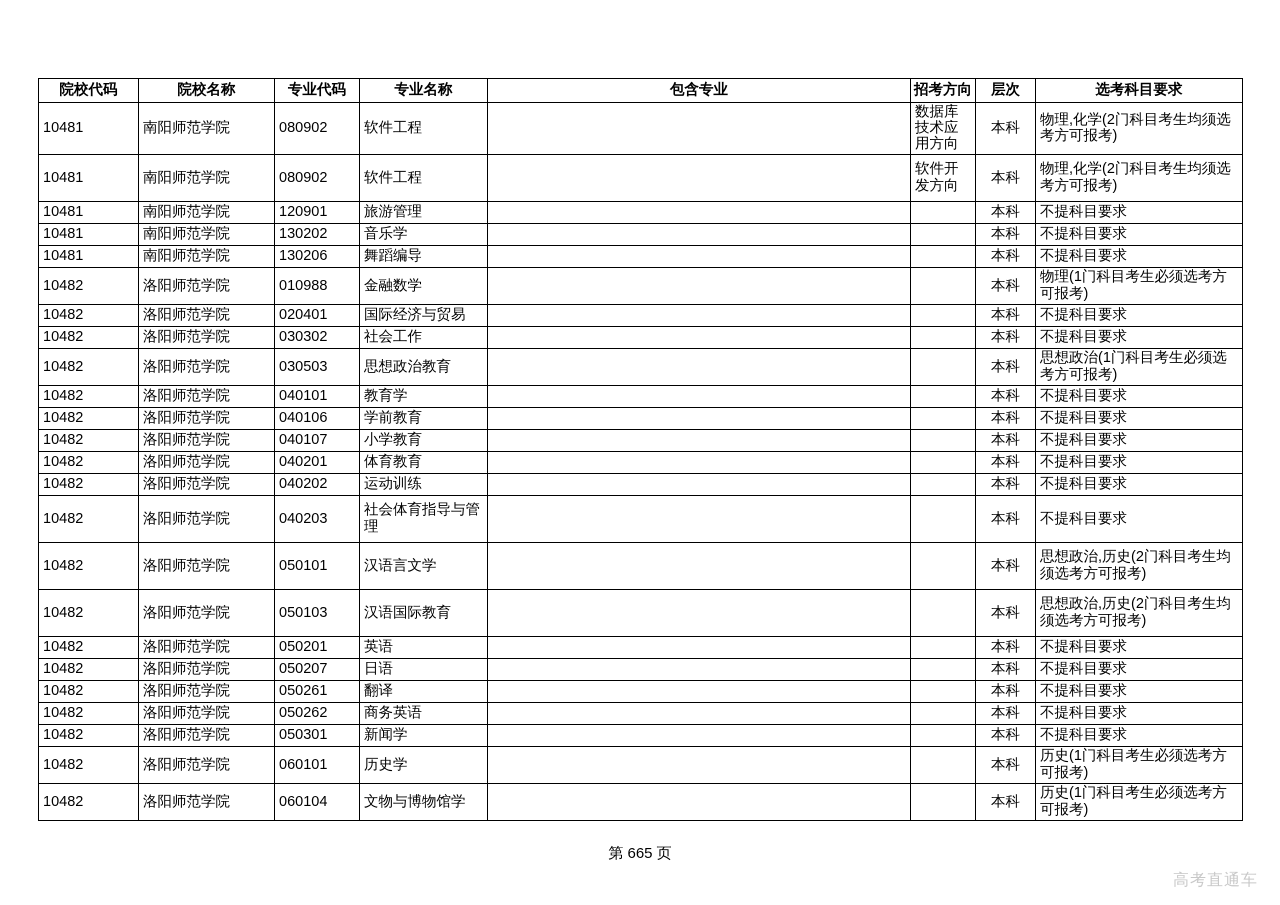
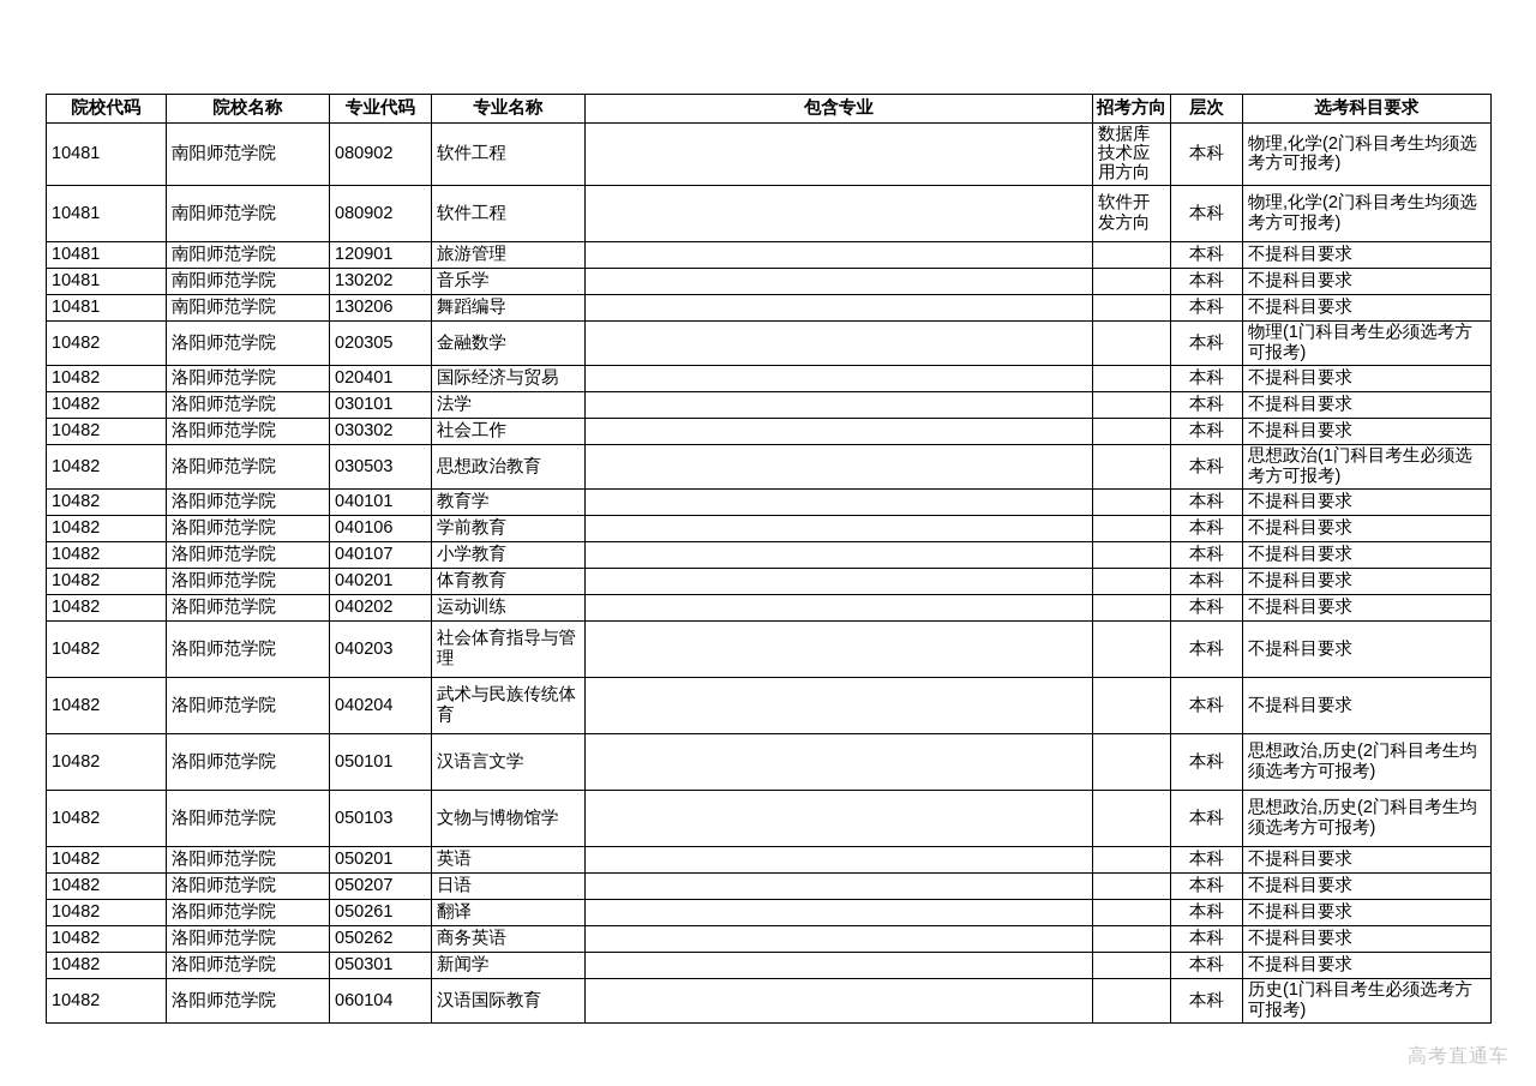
  院校代码	院校名称	专业代码	专业名称	包含专业	招考方向	层次	选考科目要求
  10481	南阳师范学院	080902	软件工程		数据库技术应用方向	本科	物理,化学(2门科目考生均须选考方可报考)
  10481	南阳师范学院	080902	软件工程		软件开发方向	本科	物理,化学(2门科目考生均须选考方可报考)
  10481	南阳师范学院	120901	旅游管理			本科	不提科目要求
  10481	南阳师范学院	130202	音乐学			本科	不提科目要求
  10481	南阳师范学院	130206	舞蹈编导			本科	不提科目要求
- 10482	洛阳师范学院	010988	金融数学			本科	物理(1门科目考生必须选考方可报考)
+ 10482	洛阳师范学院	020305	金融数学			本科	物理(1门科目考生必须选考方可报考)
  10482	洛阳师范学院	020401	国际经济与贸易			本科	不提科目要求
+ 10482	洛阳师范学院	030101	法学			本科	不提科目要求
  10482	洛阳师范学院	030302	社会工作			本科	不提科目要求
  10482	洛阳师范学院	030503	思想政治教育			本科	思想政治(1门科目考生必须选考方可报考)
  10482	洛阳师范学院	040101	教育学			本科	不提科目要求
  10482	洛阳师范学院	040106	学前教育			本科	不提科目要求
  10482	洛阳师范学院	040107	小学教育			本科	不提科目要求
  10482	洛阳师范学院	040201	体育教育			本科	不提科目要求
  10482	洛阳师范学院	040202	运动训练			本科	不提科目要求
  10482	洛阳师范学院	040203	社会体育指导与管理			本科	不提科目要求
+ 10482	洛阳师范学院	040204	武术与民族传统体育			本科	不提科目要求
  10482	洛阳师范学院	050101	汉语言文学			本科	思想政治,历史(2门科目考生均须选考方可报考)
- 10482	洛阳师范学院	050103	汉语国际教育			本科	思想政治,历史(2门科目考生均须选考方可报考)
+ 10482	洛阳师范学院	050103	文物与博物馆学			本科	思想政治,历史(2门科目考生均须选考方可报考)
  10482	洛阳师范学院	050201	英语			本科	不提科目要求
  10482	洛阳师范学院	050207	日语			本科	不提科目要求
  10482	洛阳师范学院	050261	翻译			本科	不提科目要求
  10482	洛阳师范学院	050262	商务英语			本科	不提科目要求
  10482	洛阳师范学院	050301	新闻学			本科	不提科目要求
- 10482	洛阳师范学院	060101	历史学			本科	历史(1门科目考生必须选考方可报考)
- 10482	洛阳师范学院	060104	文物与博物馆学			本科	历史(1门科目考生必须选考方可报考)
+ 10482	洛阳师范学院	060104	汉语国际教育			本科	历史(1门科目考生必须选考方可报考)
- 第 665 页
  高考直通车
